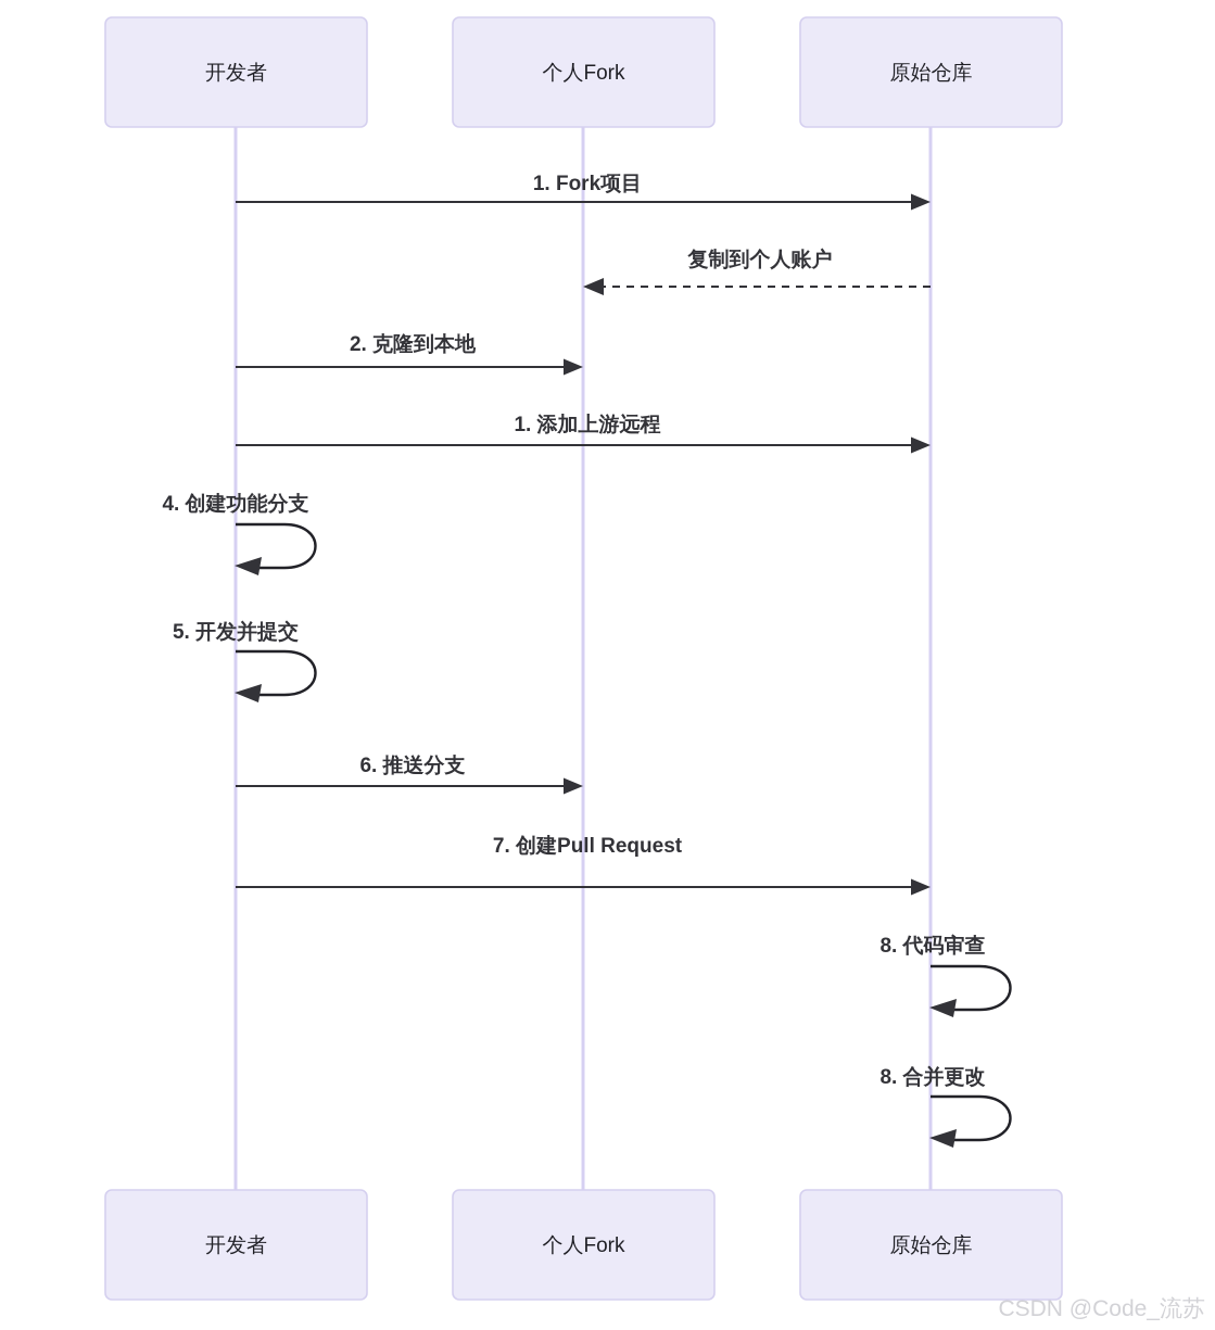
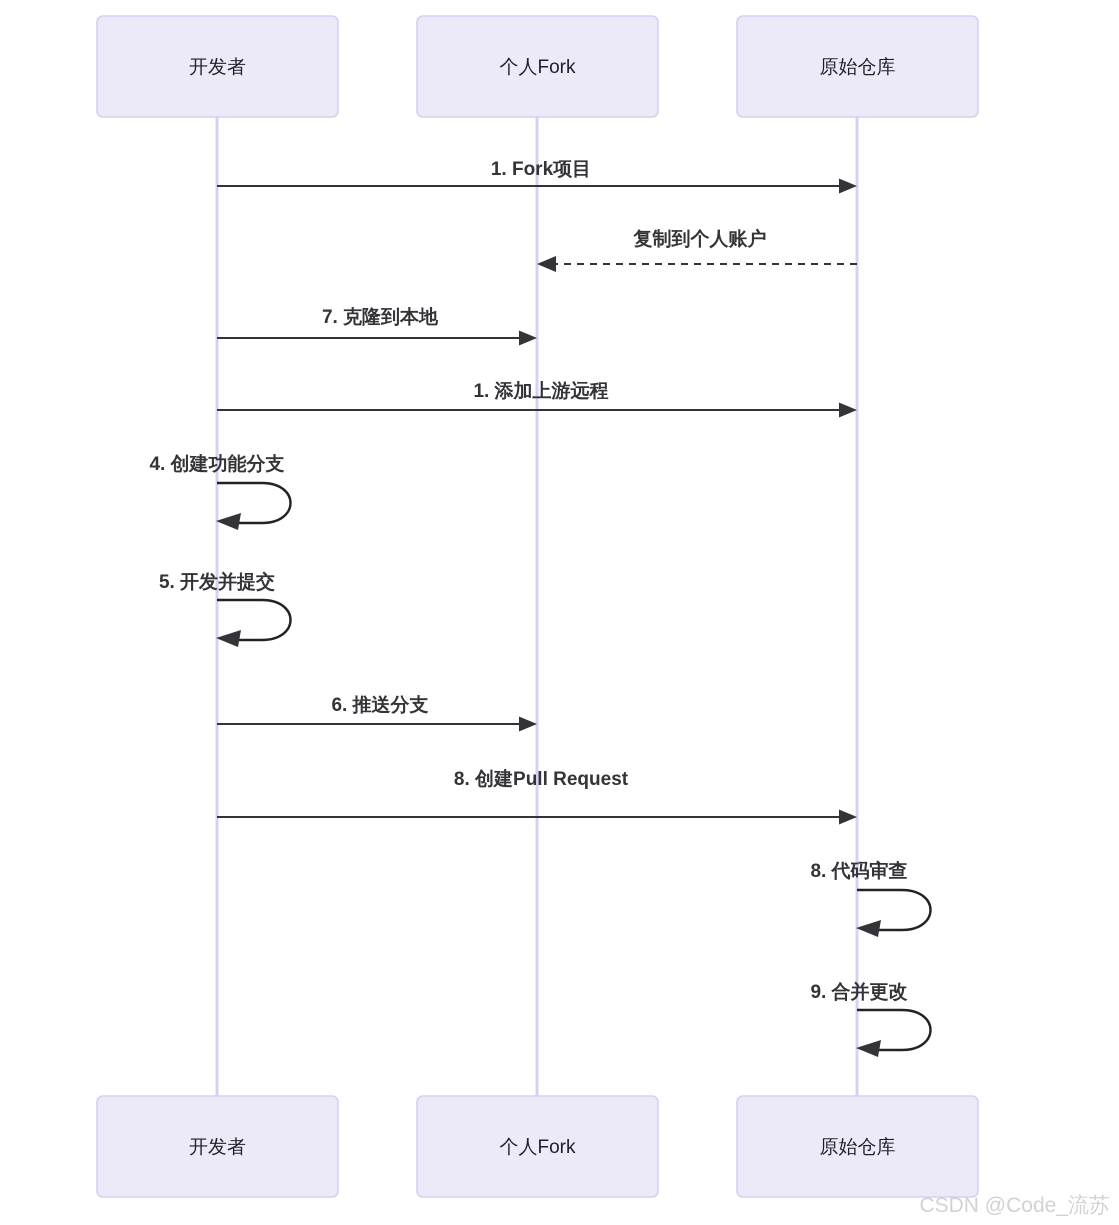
  开发者
  个人Fork
  原始仓库
  1. Fork项目
  复制到个人账户
- 2. 克隆到本地
+ 7. 克隆到本地
  1. 添加上游远程
  4. 创建功能分支
  5. 开发并提交
  6. 推送分支
- 7. 创建Pull Request
+ 8. 创建Pull Request
  8. 代码审查
- 8. 合并更改
+ 9. 合并更改
  开发者
  个人Fork
  原始仓库
  CSDN @Code_流苏
